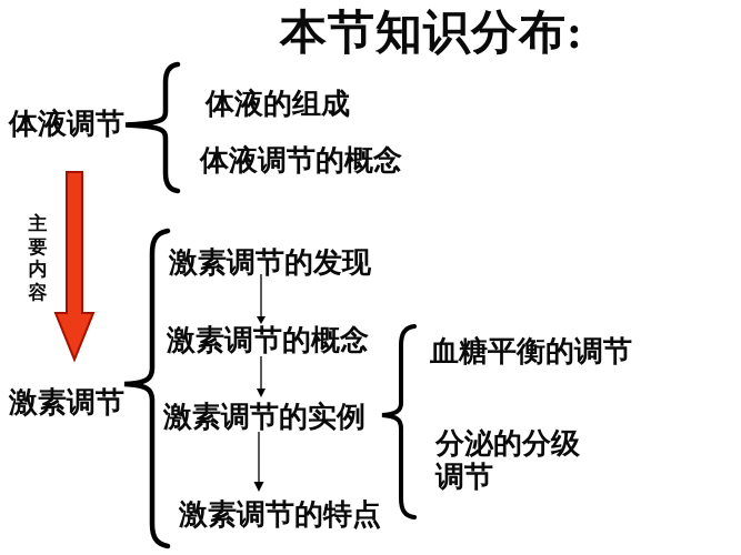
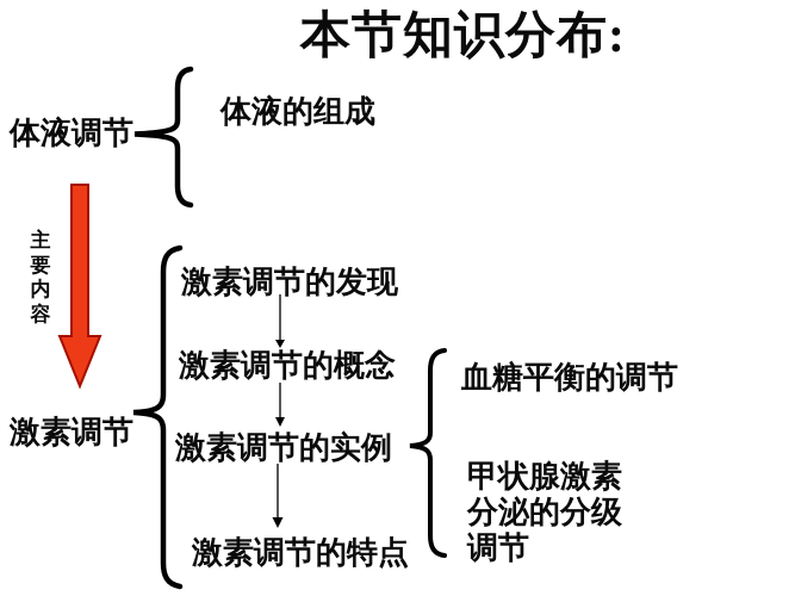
  本节知识分布:
  体液调节
  体液的组成
- 体液调节的概念
  主要内容
  激素调节
  激素调节的发现
  激素调节的概念
  激素调节的实例
  激素调节的特点
  血糖平衡的调节
+ 甲状腺激素
  分泌的分级
  调节
